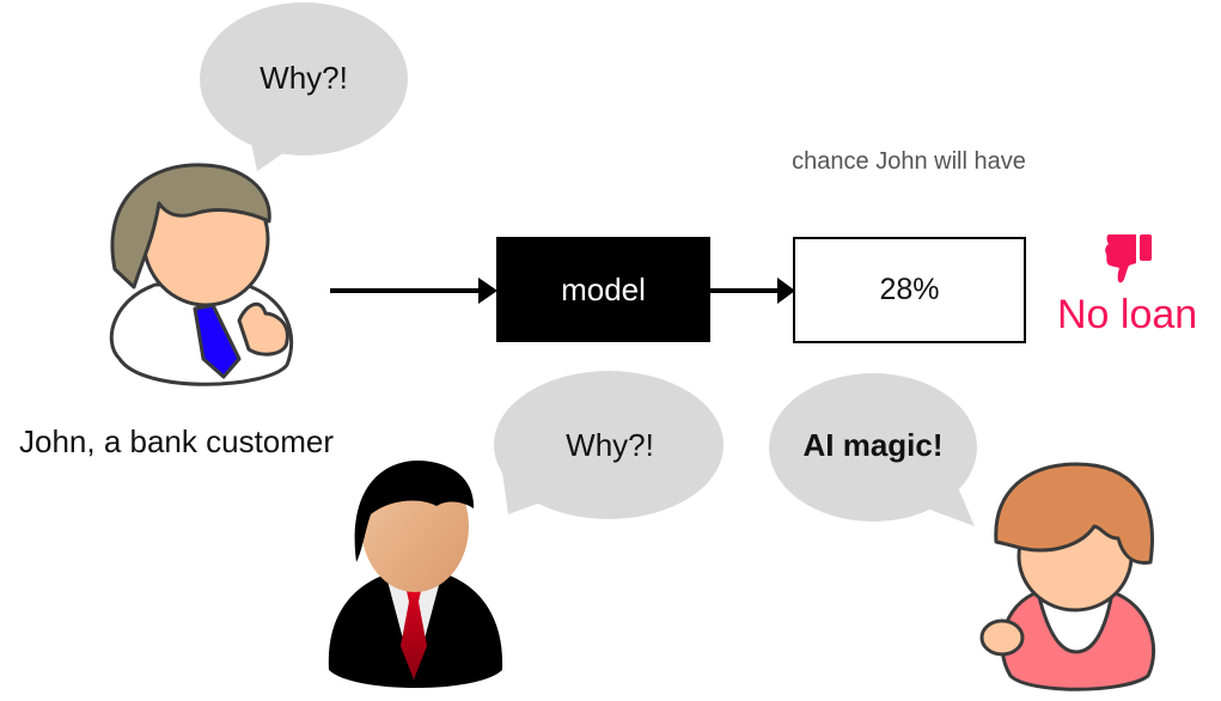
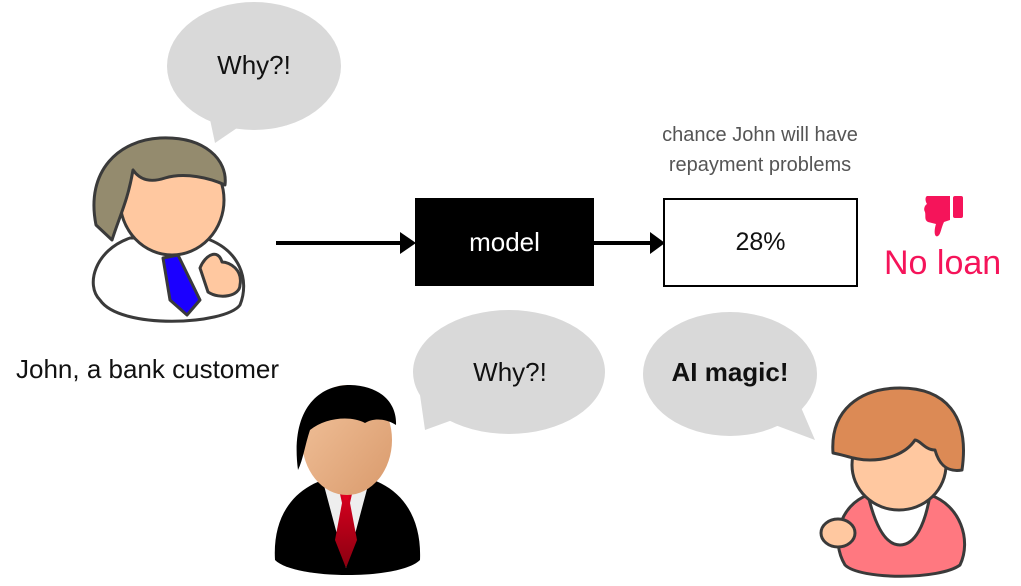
  Why?!
  model
  chance John will have
+ repayment problems
  28%
  No loan
  John, a bank customer
  Why?!
  AI magic!
